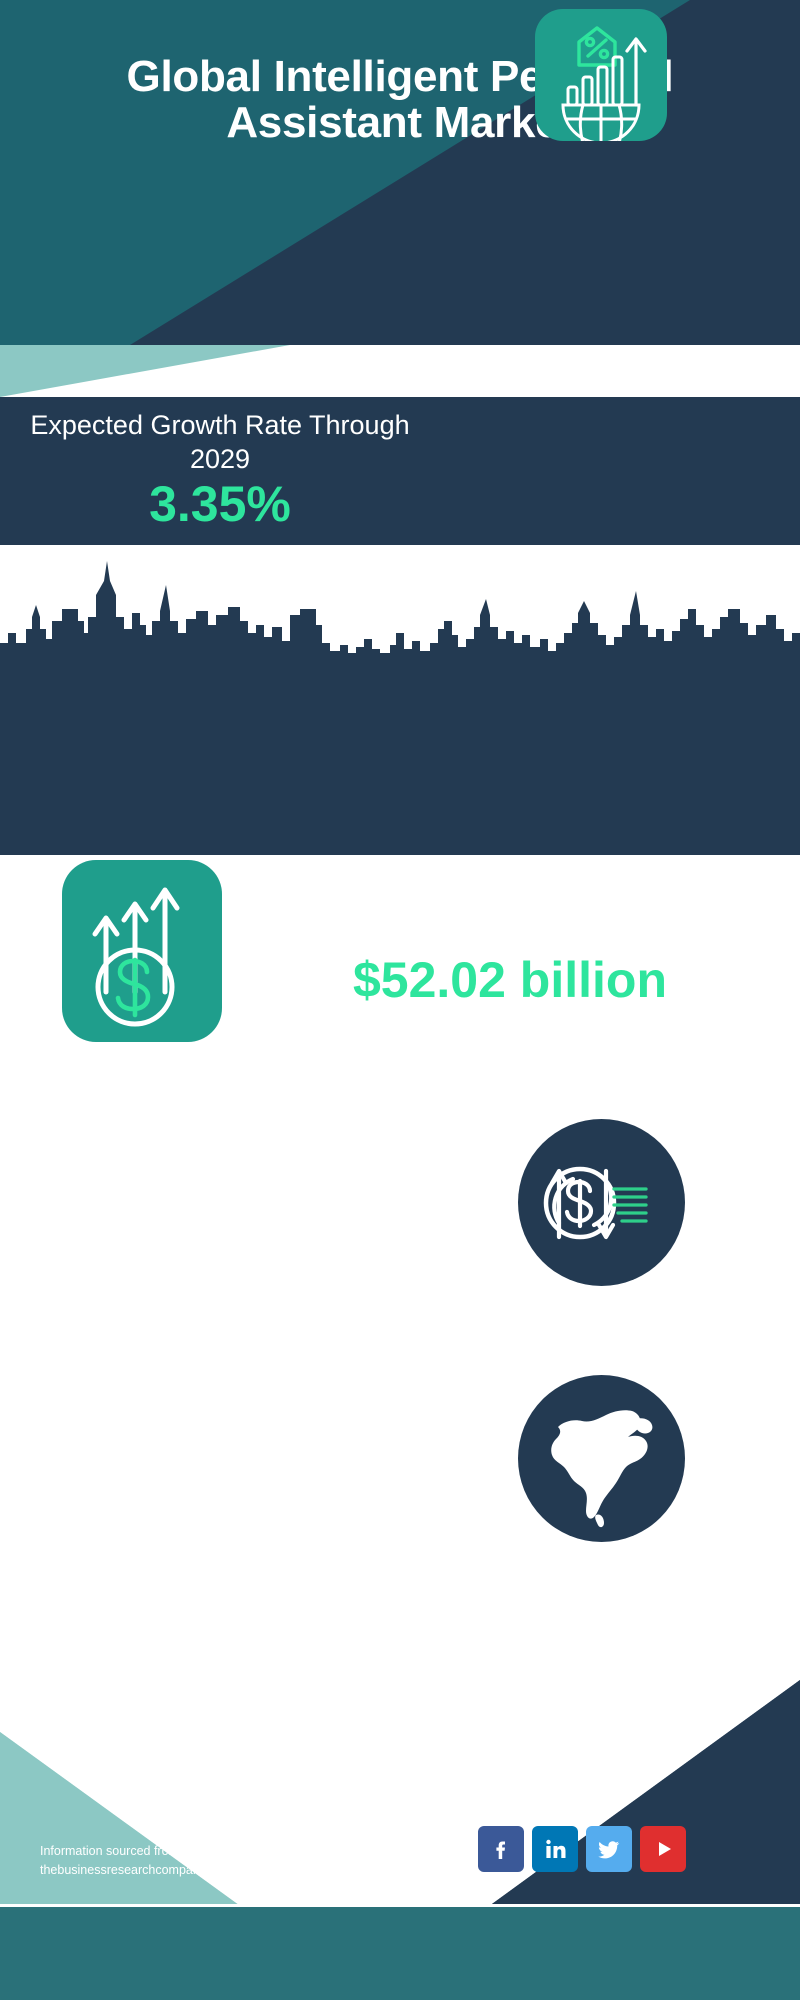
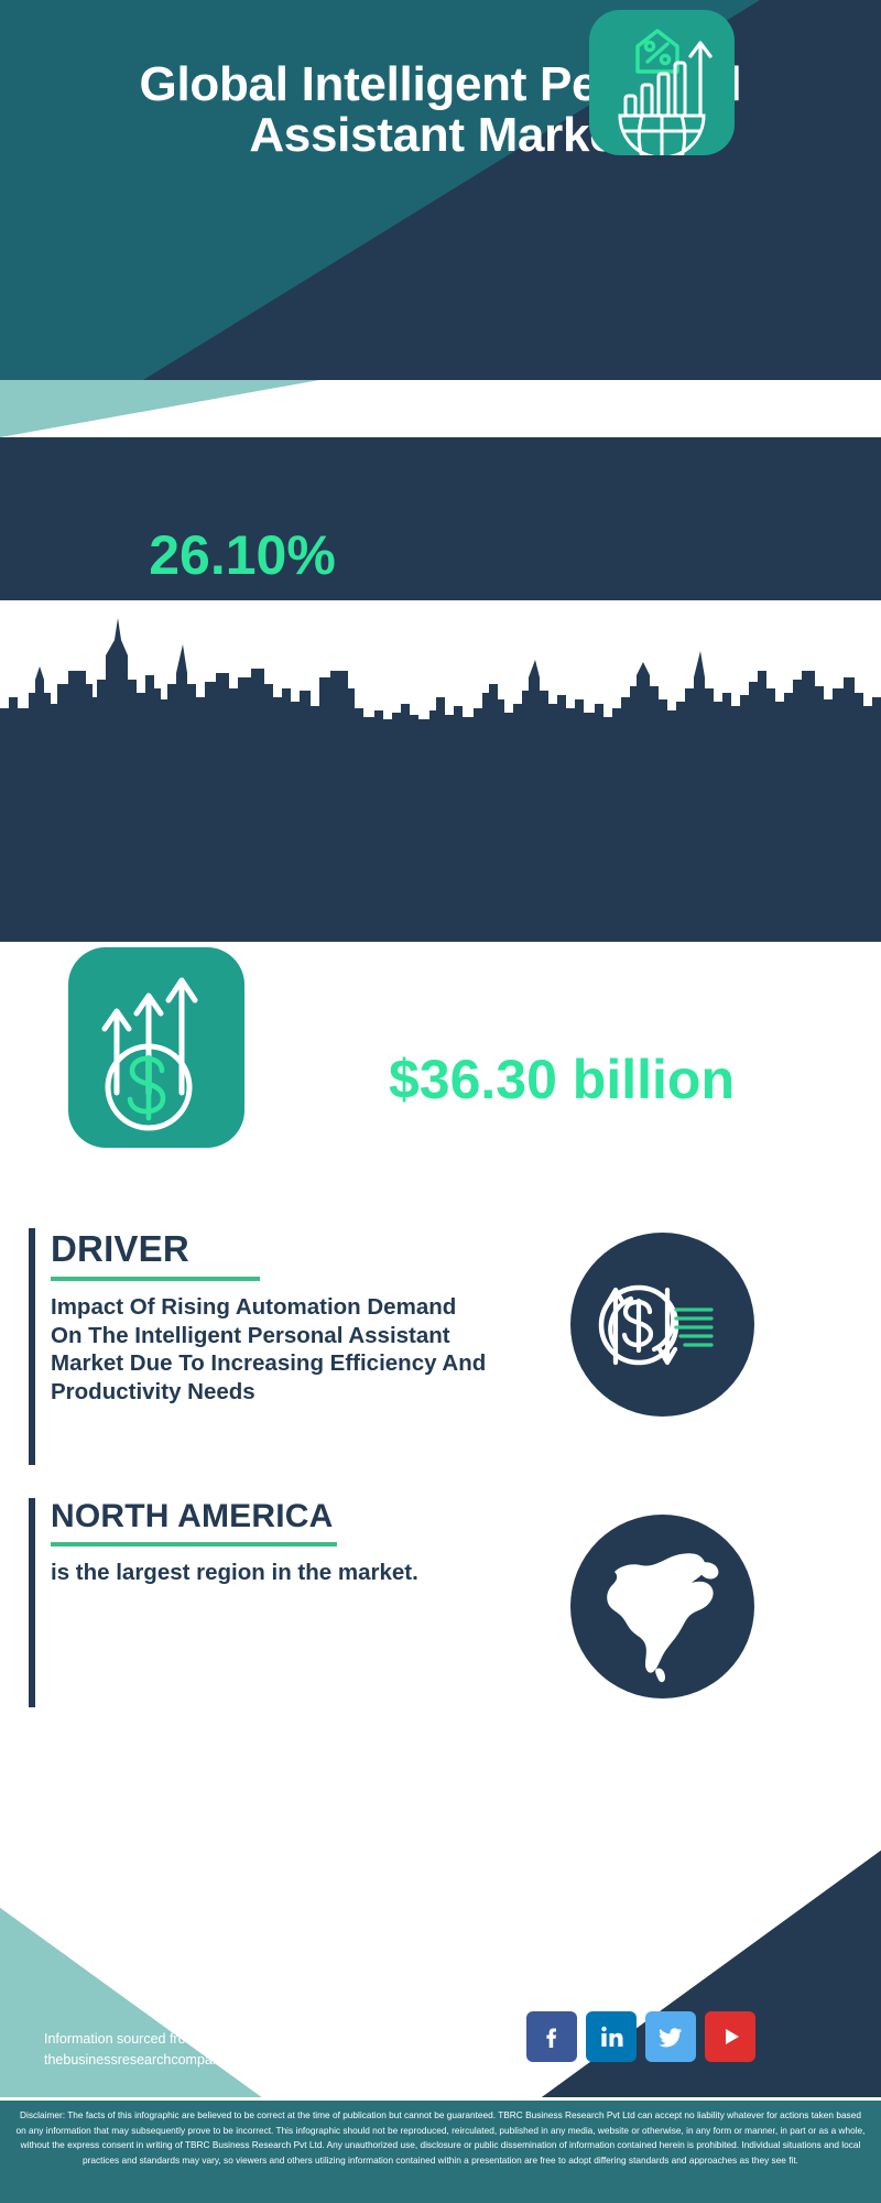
  Global Intelligent Pel Assistant Mark
- Expected Growth Rate Through 2029
- 3.35%
+ 26.10%
- $52.02 billion
+ $36.30 billion
+ DRIVER
+ Impact Of Rising Automation Demand On The Intelligent Personal Assistant Market Due To Increasing Efficiency And Productivity Needs
+ NORTH AMERICA
+ is the largest region in the market.
  Information sourced from The Business Research Company
  thebusinessresearchcompany.com
+ Disclaimer: The facts of this infographic are believed to be correct at the time of publication but cannot be guaranteed. TBRC Business Research Pvt Ltd can accept no liability whatever for actions taken based on any information that may subsequently prove to be incorrect. This infographic should not be reproduced, reirculated, published in any media, website or otherwise, in any form or manner, in part or as a whole, without the express consent in writing of TBRC Business Research Pvt Ltd. Any unauthorized use, disclosure or public dissemination of information contained herein is prohibited. Individual situations and local practices and standards may vary, so viewers and others utilizing information contained within a presentation are free to adopt differing standards and approaches as they see fit.
